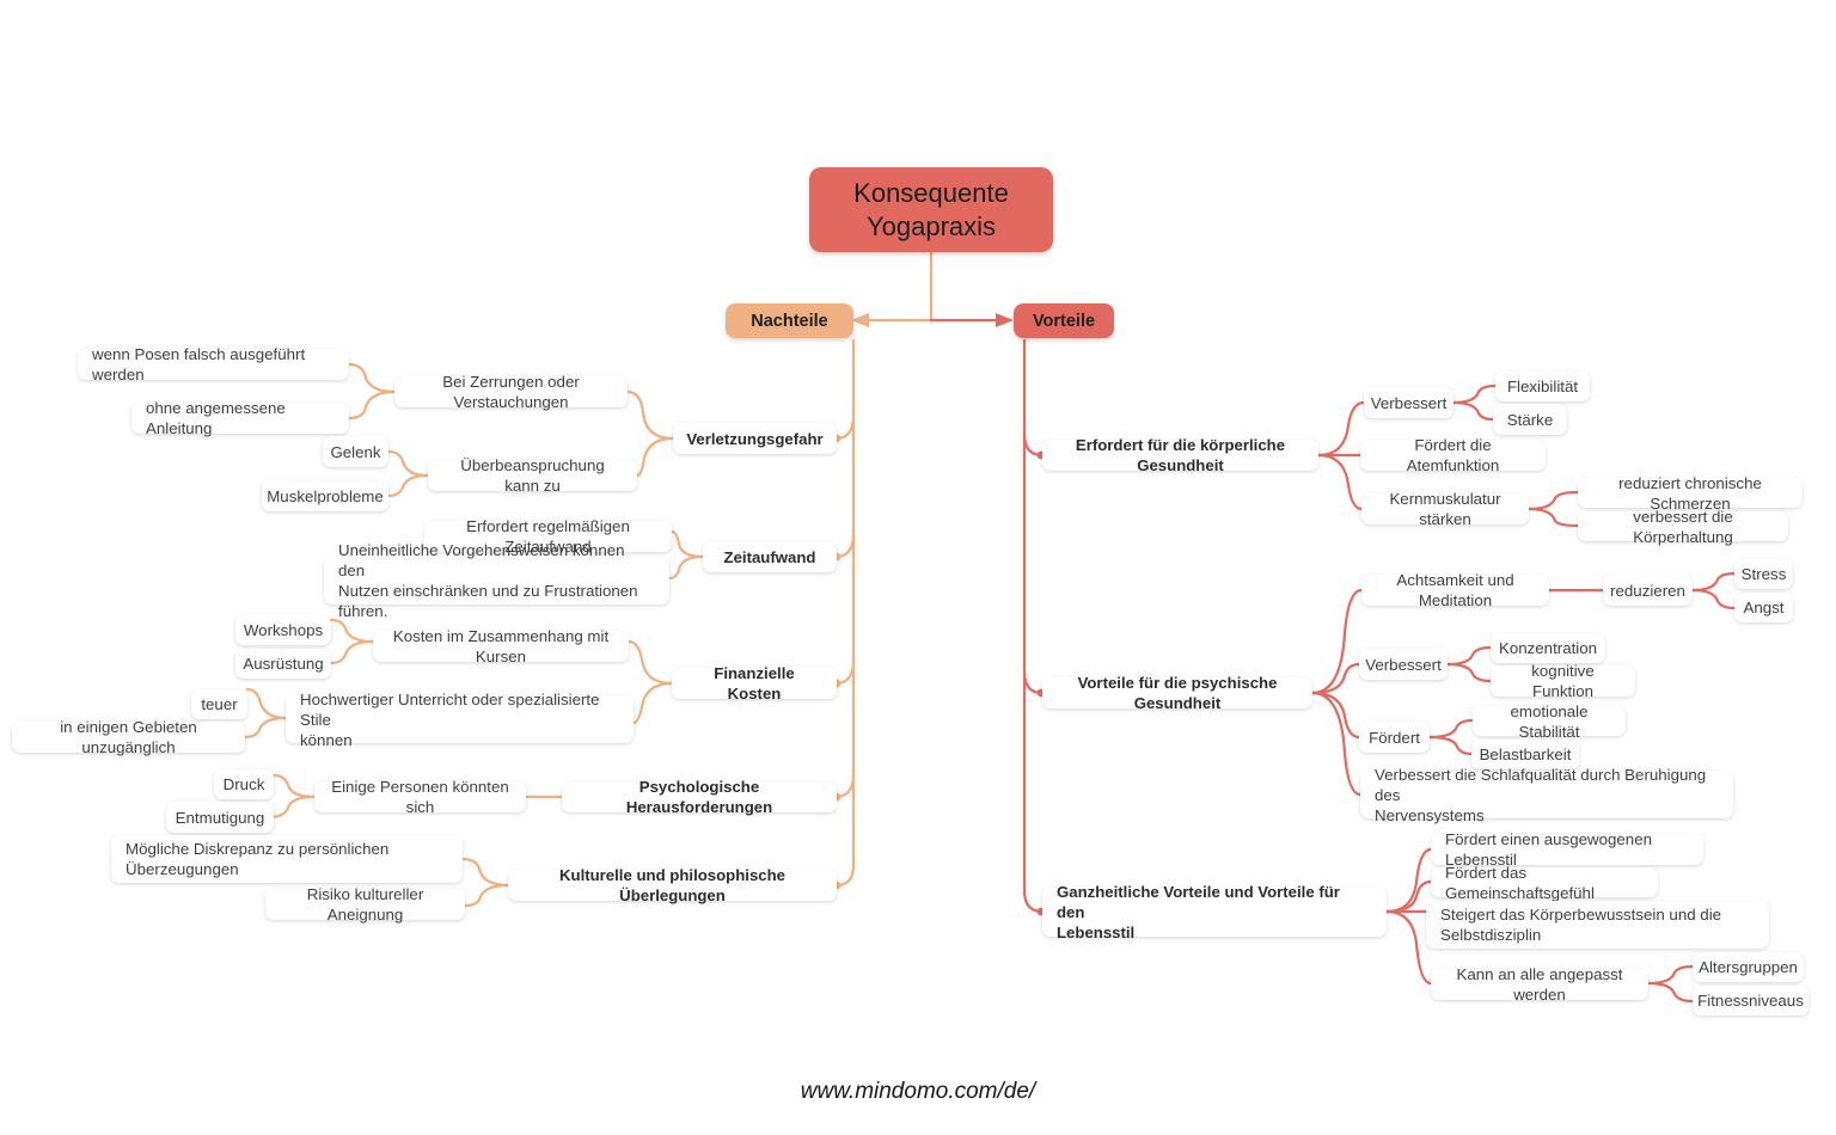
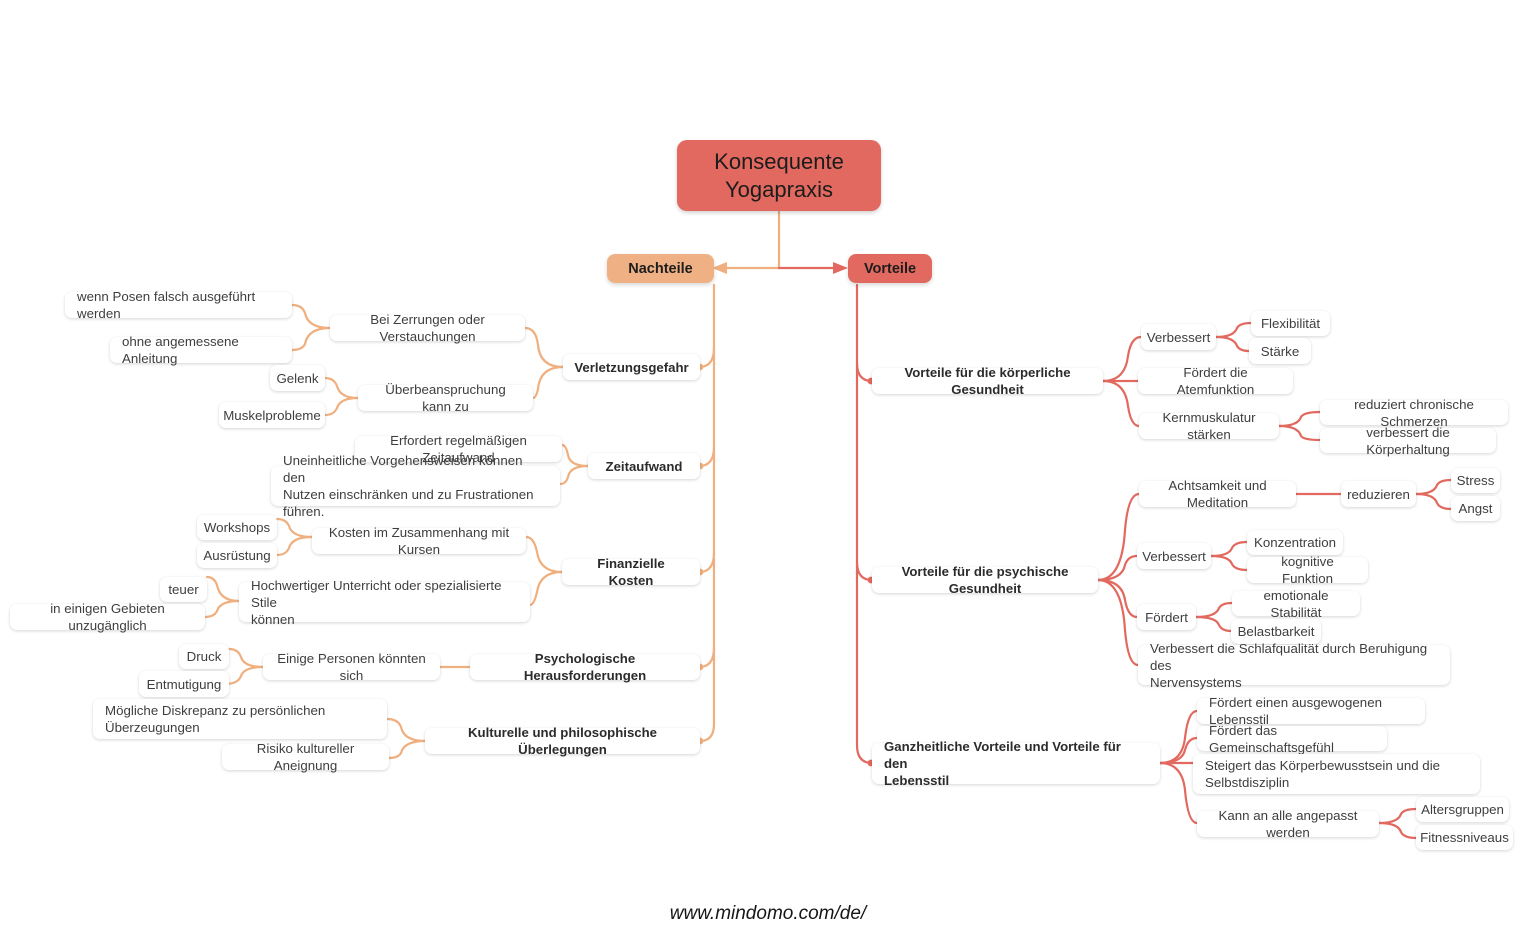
  Konsequente
  Yogapraxis
  Nachteile
  Vorteile
  Verletzungsgefahr
  Zeitaufwand
  Finanzielle Kosten
  Psychologische Herausforderungen
  Kulturelle und philosophische Überlegungen
  Bei Zerrungen oder Verstauchungen
  wenn Posen falsch ausgeführt werden
  ohne angemessene Anleitung
  Überbeanspruchung kann zu
  Gelenk
  Muskelprobleme
  Erfordert regelmäßigen Zeitaufwand
  Uneinheitliche Vorgehensweisen können den
  Nutzen einschränken und zu Frustrationen führen.
  Kosten im Zusammenhang mit Kursen
  Workshops
  Ausrüstung
  Hochwertiger Unterricht oder spezialisierte Stile
  können
  teuer
  in einigen Gebieten unzugänglich
  Einige Personen könnten sich
  Druck
  Entmutigung
  Mögliche Diskrepanz zu persönlichen
  Überzeugungen
  Risiko kultureller Aneignung
- Erfordert für die körperliche Gesundheit
+ Vorteile für die körperliche Gesundheit
  Vorteile für die psychische Gesundheit
  Ganzheitliche Vorteile und Vorteile für den
  Lebensstil
  Verbessert
  Flexibilität
  Stärke
  Fördert die Atemfunktion
  Kernmuskulatur stärken
  reduziert chronische Schmerzen
  verbessert die Körperhaltung
  Achtsamkeit und Meditation
  reduzieren
  Stress
  Angst
  Verbessert
  Konzentration
  kognitive Funktion
  Fördert
  emotionale Stabilität
  Belastbarkeit
  Verbessert die Schlafqualität durch Beruhigung des
  Nervensystems
  Fördert einen ausgewogenen Lebensstil
  Fördert das Gemeinschaftsgefühl
  Steigert das Körperbewusstsein und die
  Selbstdisziplin
  Kann an alle angepasst werden
  Altersgruppen
  Fitnessniveaus
  www.mindomo.com/de/
